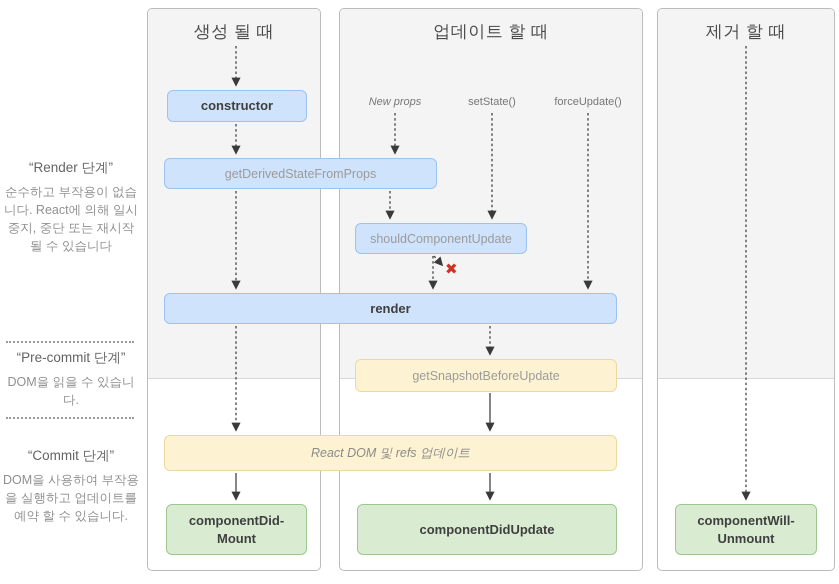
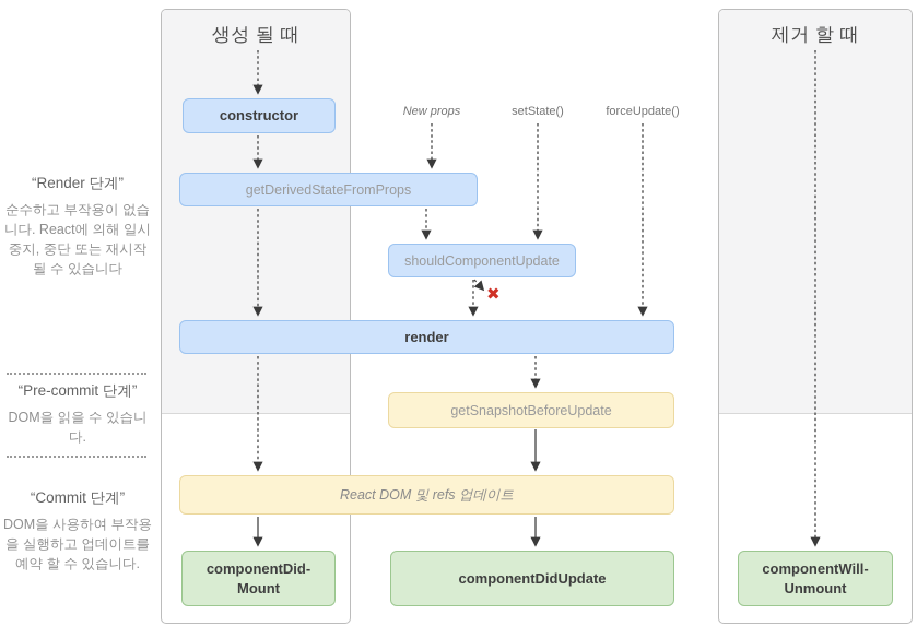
  “Render 단계”
  순수하고 부작용이 없습니다. React에 의해 일시 중지, 중단 또는 재시작 될 수 있습니다
  “Pre-commit 단계”
  DOM을 읽을 수 있습니다.
  “Commit 단계”
  DOM을 사용하여 부작용을 실행하고 업데이트를 예약 할 수 있습니다.
  생성 될 때
- 업데이트 할 때
  제거 할 때
  New props
  setState()
  forceUpdate()
  constructor
  getDerivedStateFromProps
  shouldComponentUpdate
  render
  getSnapshotBeforeUpdate
  React DOM 및 refs 업데이트
  componentDid-
  Mount
  componentDidUpdate
  componentWill-
  Unmount
  ✖
